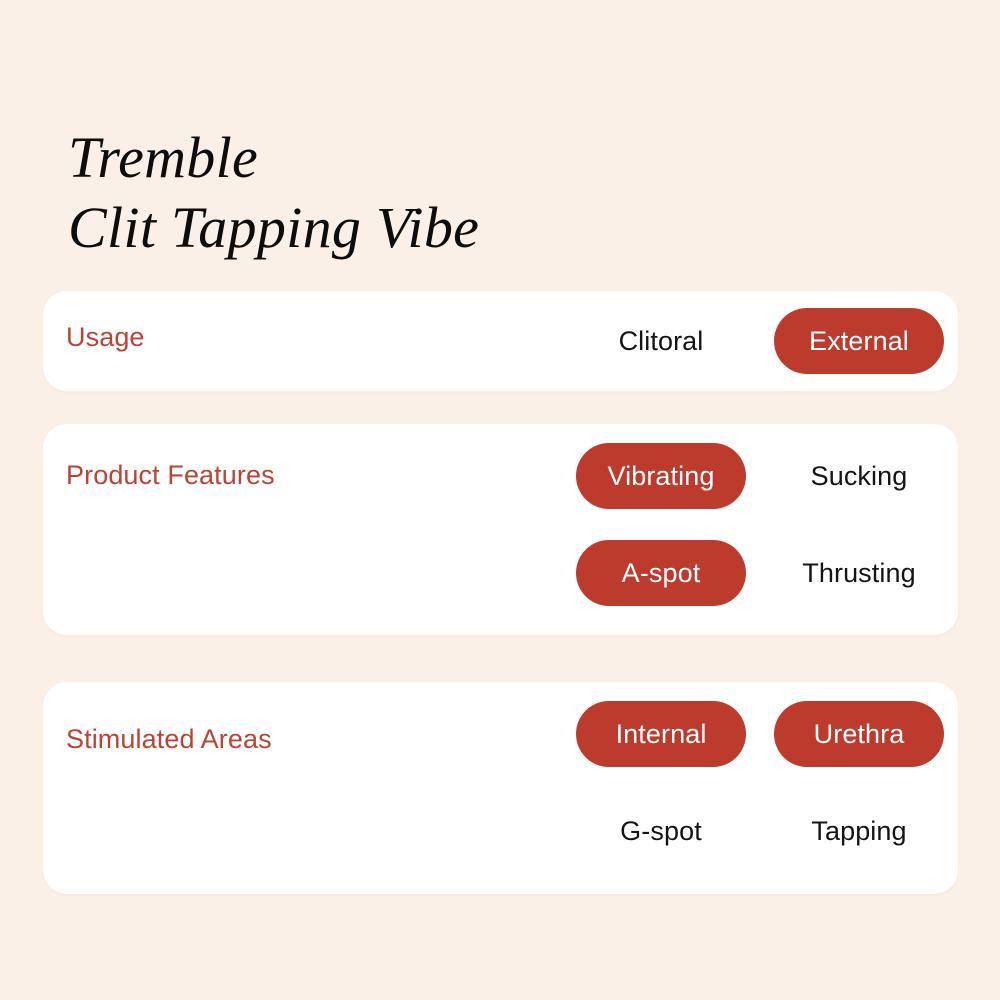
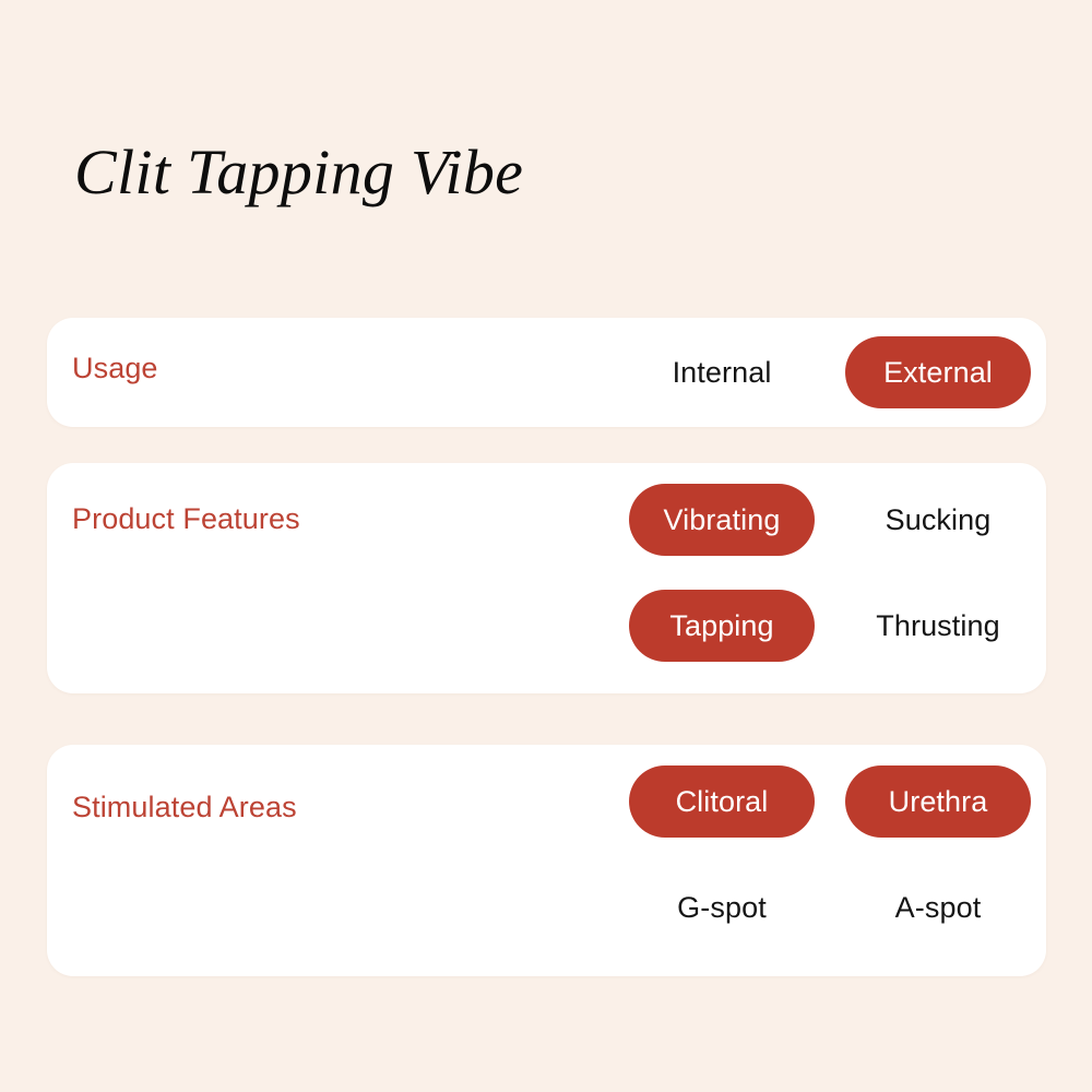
- Tremble
  Clit Tapping Vibe
  Usage
- Clitoral
+ Internal
  External
  Product Features
  Vibrating
  Sucking
- A-spot
+ Tapping
  Thrusting
  Stimulated Areas
- Internal
+ Clitoral
  Urethra
  G-spot
- Tapping
+ A-spot
